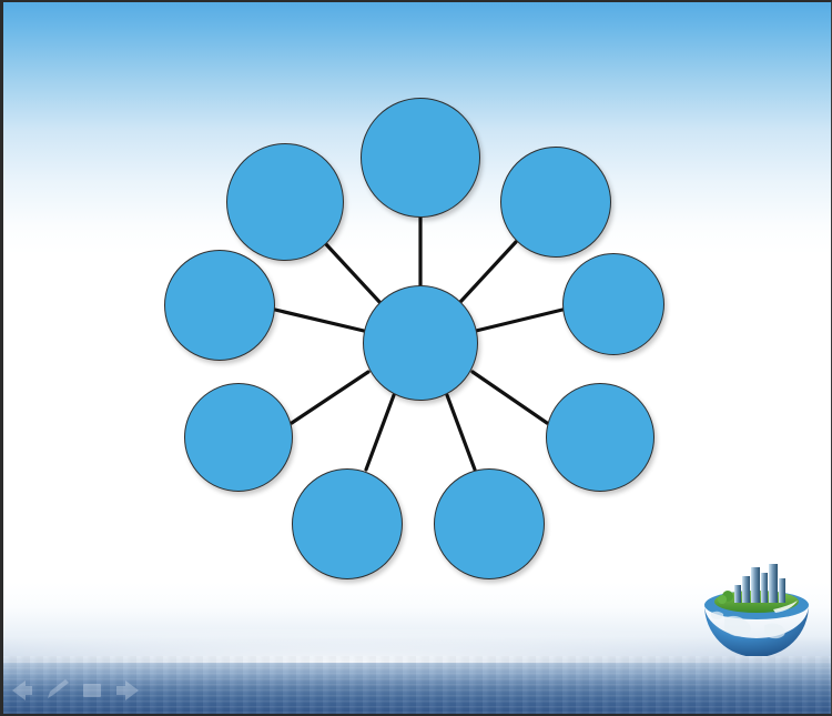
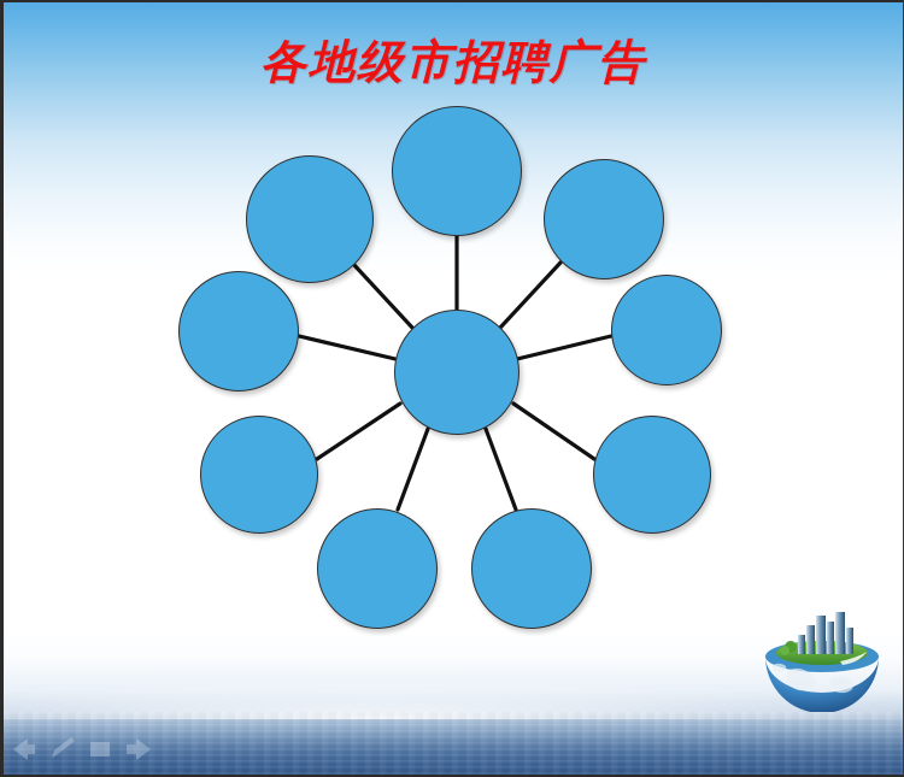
+ 各地级市招聘广告
